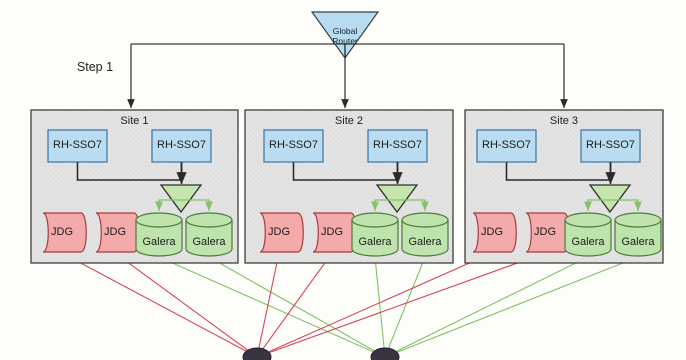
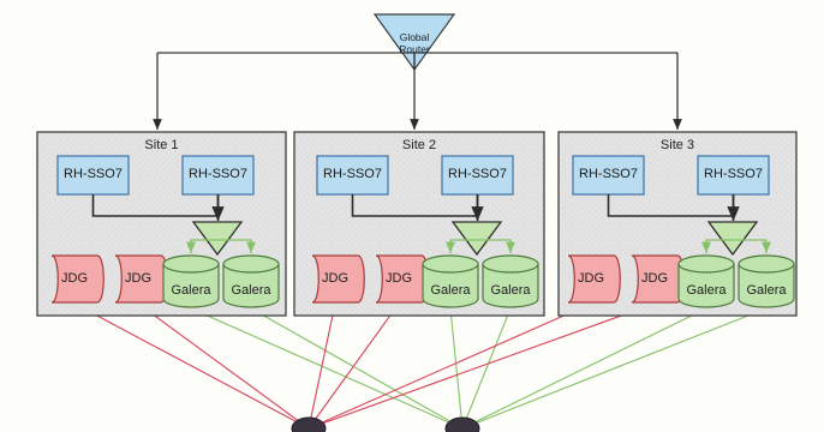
  Global
  Router
  Site 1
  RH-SSO7
  RH-SSO7
  JDG
  JDG
  Galera
  Galera
  Site 2
  RH-SSO7
  RH-SSO7
  JDG
  JDG
  Galera
  Galera
  Site 3
  RH-SSO7
  RH-SSO7
  JDG
  JDG
  Galera
  Galera
- Step 1
